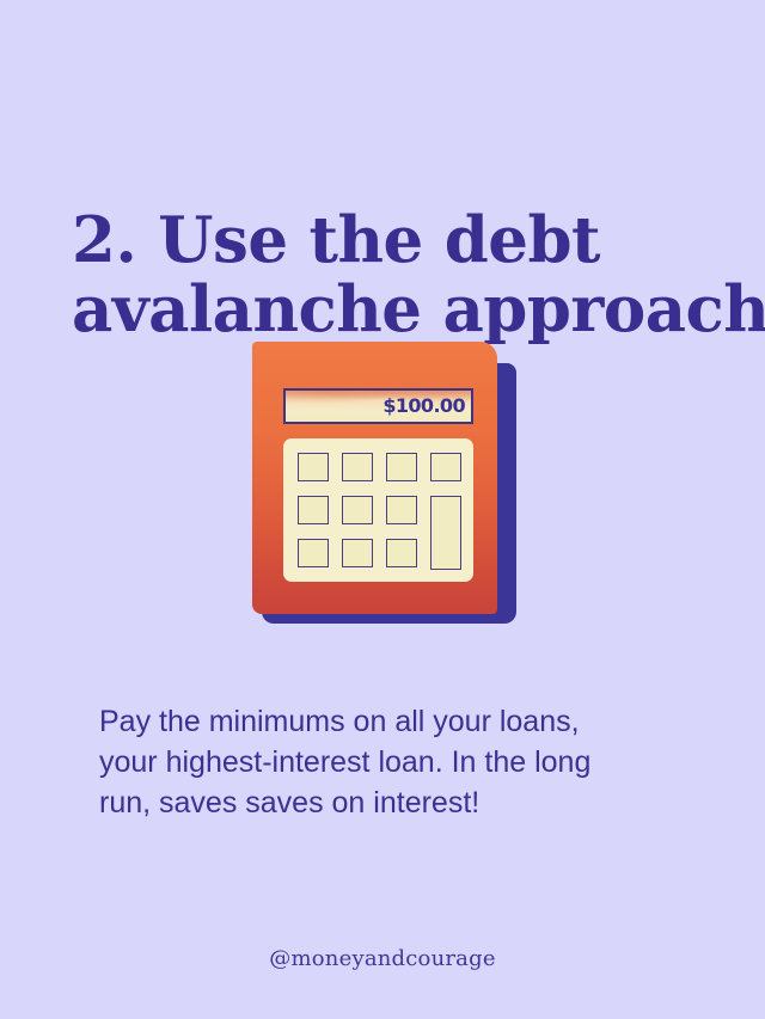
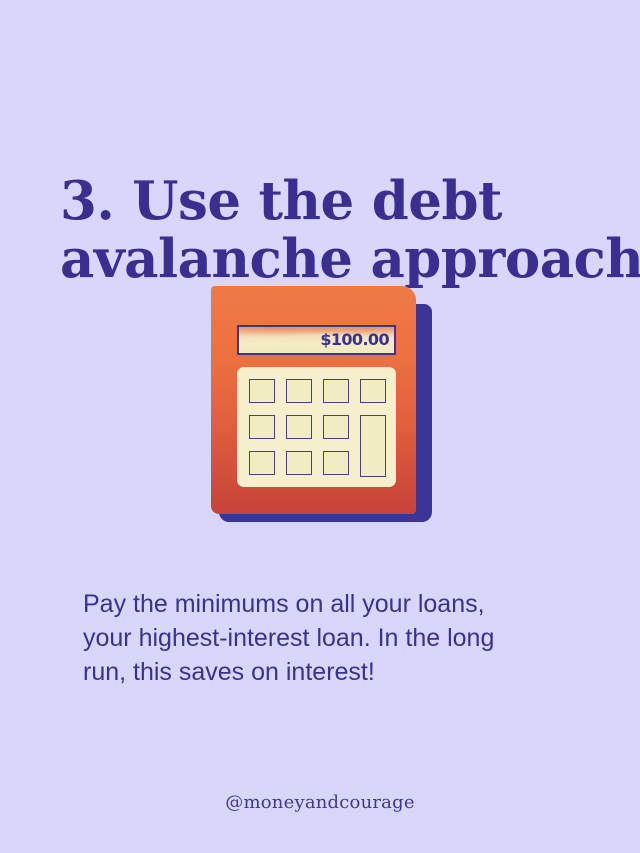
- 2. Use the debt
+ 3. Use the debt
  avalanche approach
  $100.00
  Pay the minimums on all your loans,
  your highest-interest loan. In the long
- run, saves saves on interest!
+ run, this saves on interest!
  @moneyandcourage
